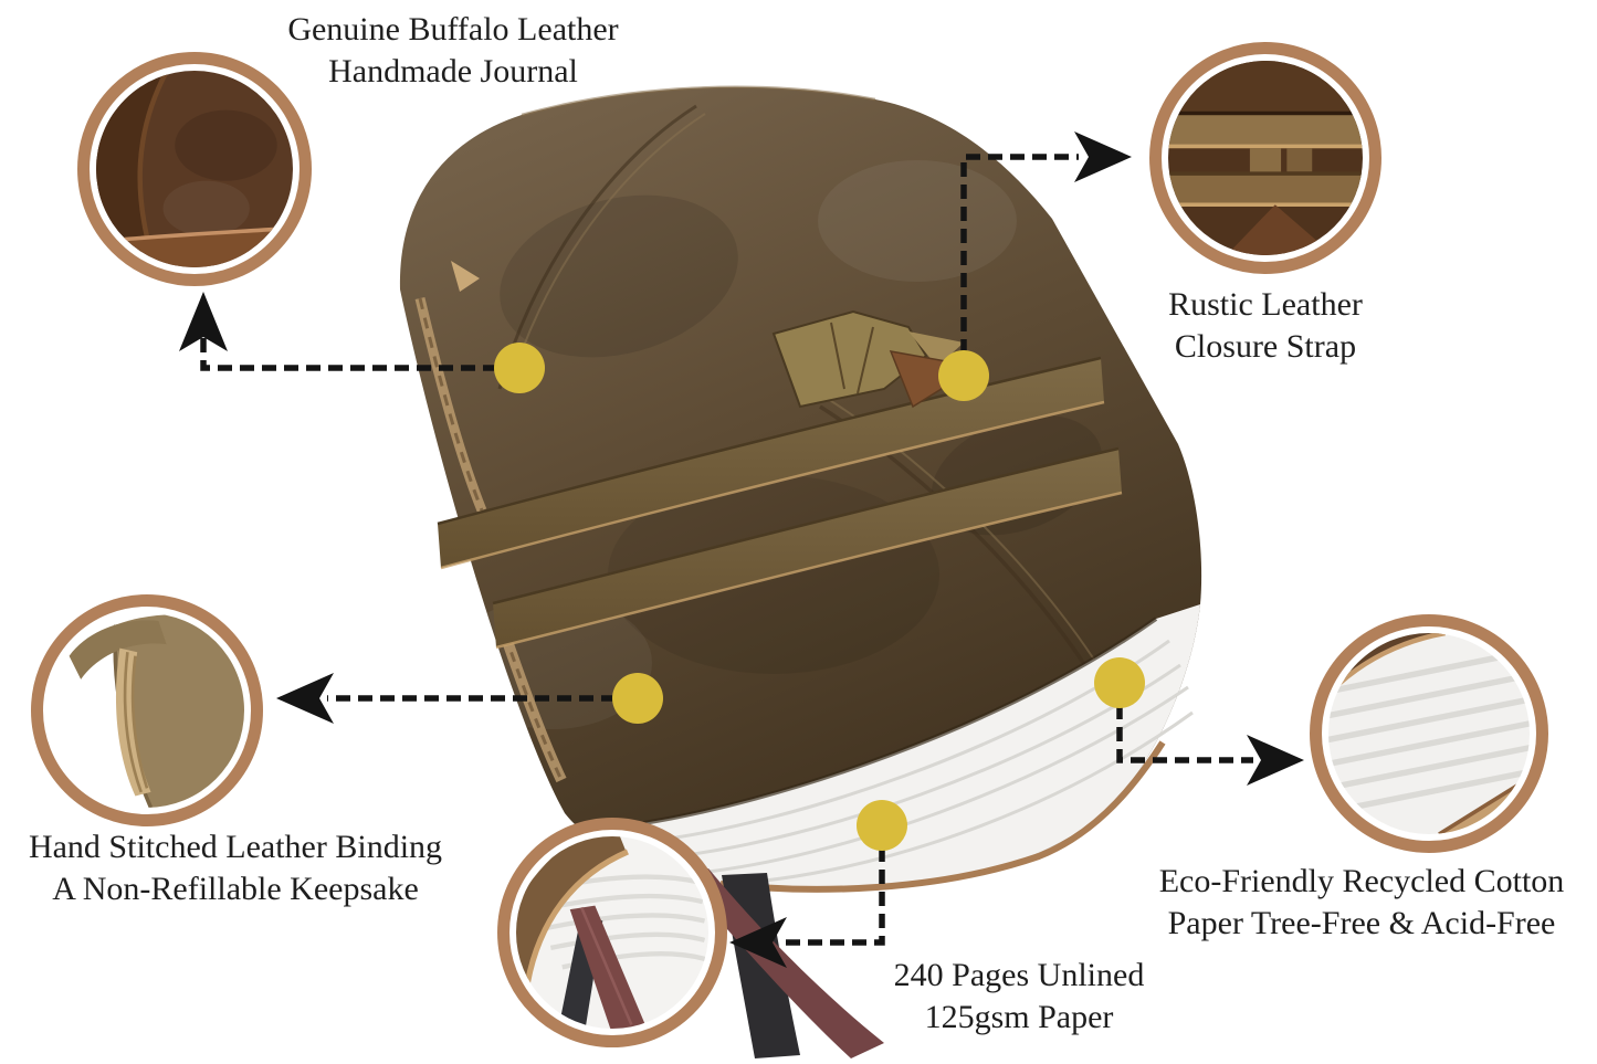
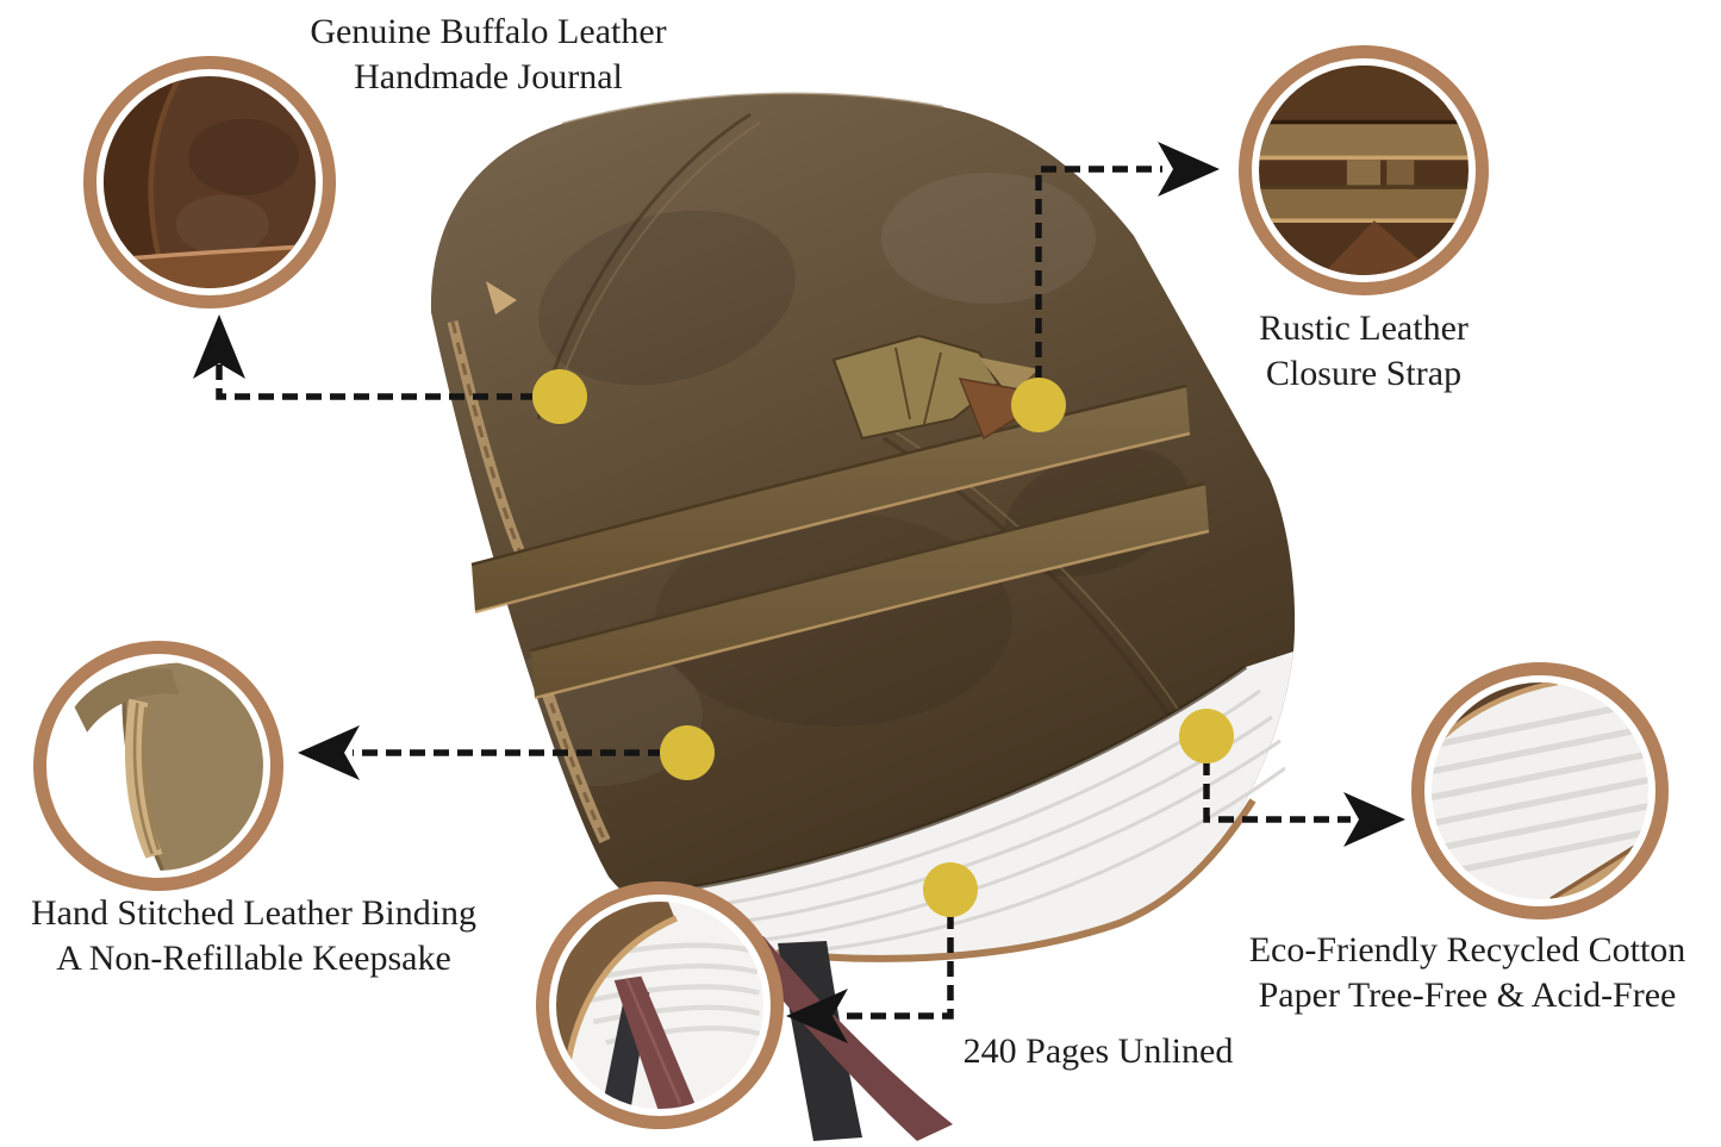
  Genuine Buffalo Leather
  Handmade Journal
  Rustic Leather
  Closure Strap
  Hand Stitched Leather Binding
  A Non-Refillable Keepsake
  240 Pages Unlined
- 125gsm Paper
  Eco-Friendly Recycled Cotton
  Paper Tree-Free & Acid-Free
